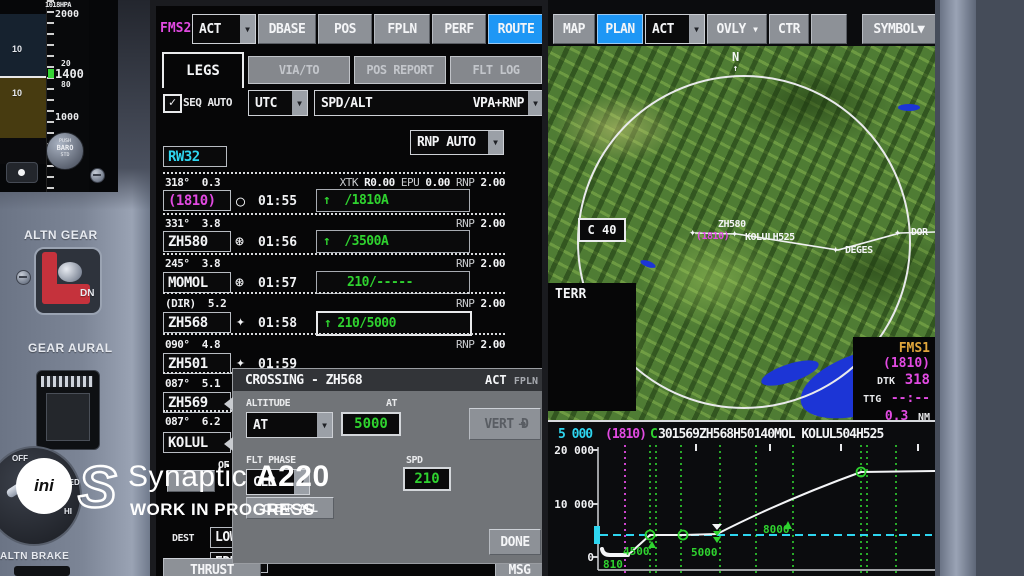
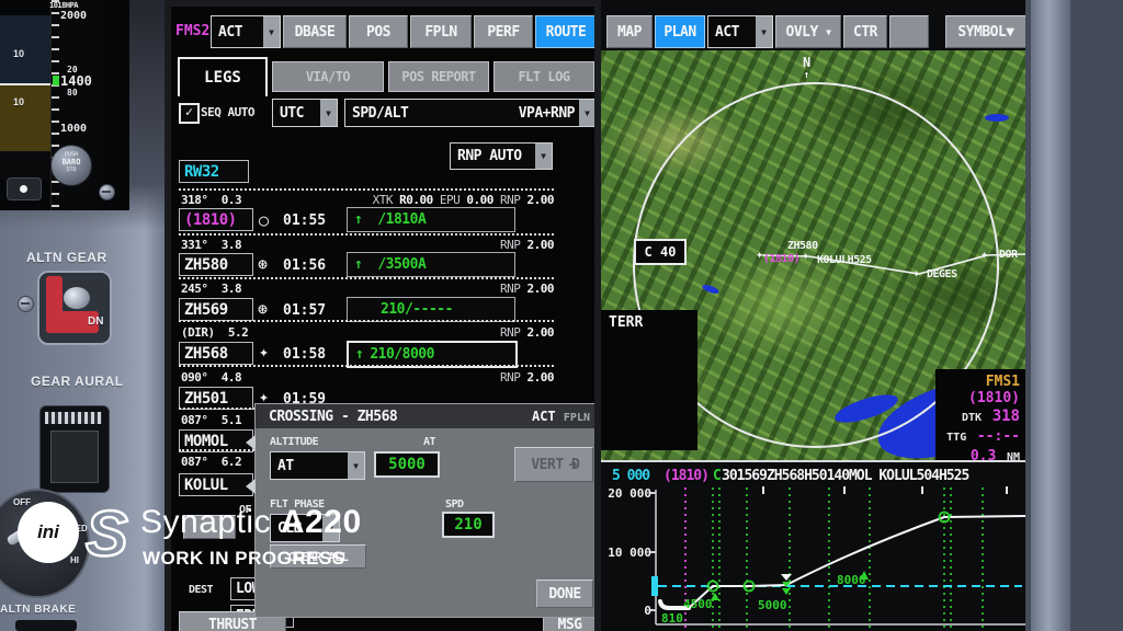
  10
  10
  1018HPA
  2000
  20
  1400
  80
  1000
  BARO
  ALTN GEAR
  DN
  GEAR AURAL
  OFF
  HI
  ALTN BRAKE
  FMS2
  ACT
  ▼
  DBASE
  POS
  FPLN
  PERF
  ROUTE
  LEGS
  VIA/TO
  POS REPORT
  FLT LOG
  ✓
  SEQ AUTO
  UTC
  ▼
  SPD/ALT
  VPA+RNP
  ▼
  RNP AUTO
  ▼
  RW32
  318° 0.3
  XTK R0.00 EPU 0.00 RNP 2.00
  (1810)
  ○
  01:55
  ↑
  /1810A
  331° 3.8
  RNP 2.00
  ZH580
  ⊛
  01:56
  ↑
  /3500A
  245° 3.8
  RNP 2.00
- MOMOL
+ ZH569
  ⊛
  01:57
  210/-----
  (DIR) 5.2
  RNP 2.00
  ZH568
  ✦
  01:58
  ↑
- 210/5000
+ 210/8000
  090° 4.8
  RNP 2.00
  ZH501
  ✦
  01:59
  087° 5.1
- ZH569
+ MOMOL
  087° 6.2
  KOLUL
  OF
  DEST
  THRUST
  MSG
  CROSSING - ZH568
  ACT FPLN
  ALTITUDE
  AT
  AT
  ▼
  5000
  VERT
  Ð→
  FLT PHASE
  SPD
  CLB
  ▼
  210
  CLEAR ALL
  DONE
  MAP
  PLAN
  ACT
  ▼
  OVLY
  ▼
  CTR
  SYMBOL▼
  N
  ↑
  C 40
  ✦
  ✦
  ✦
  ✦
  ZH580
  (1810)
  KOLULH525
  DEGES
  DOR
  TERR
  FMS1
  (1810)
  DTK 318
  TTG --:--
  0.3 NM
  5 000
  (1810)
  C
  301569ZH568H50140MOL KOLUL504H525
  20 000
  10 000
  0
  810
  4500
  5000
  8000
  ini
  S
  Synaptic A220
  WORK IN PROGRESS
